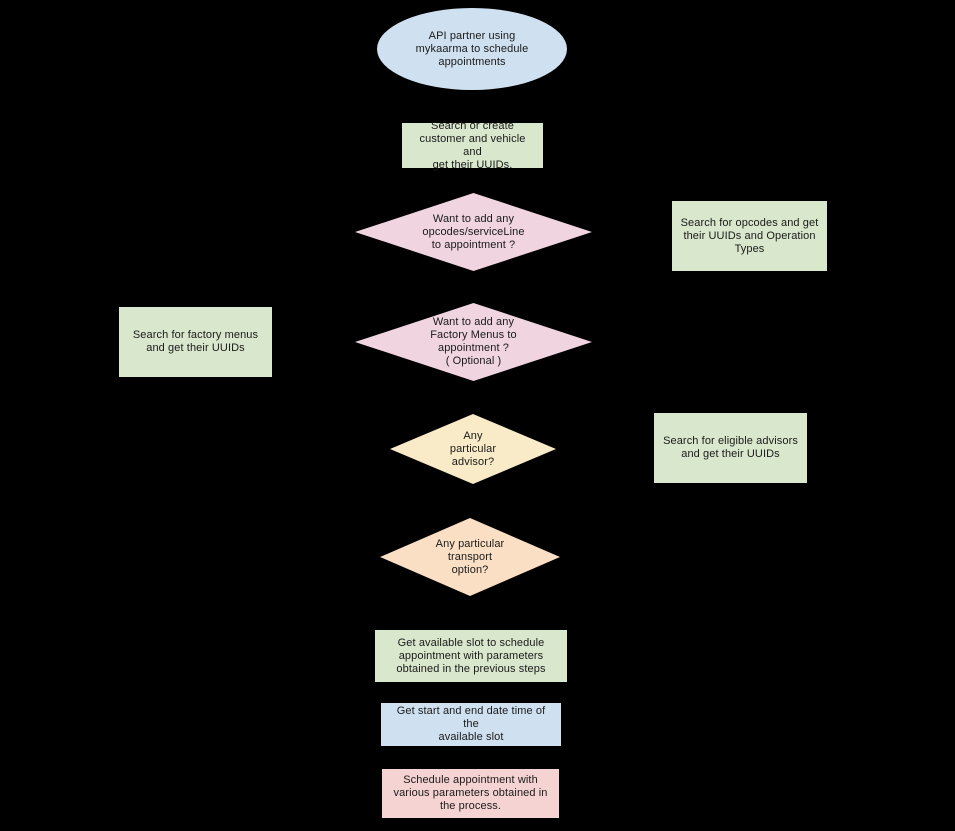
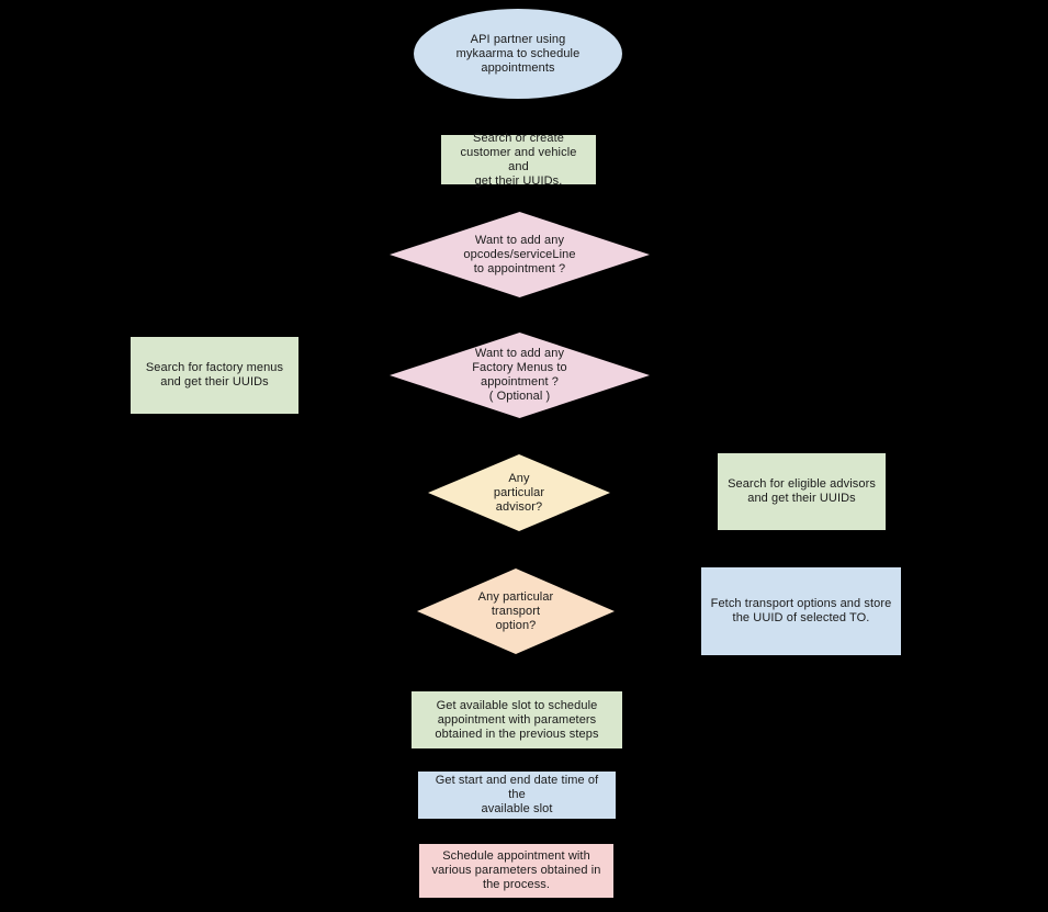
  API partner using
  mykaarma to schedule
  appointments
  Search or create
  customer and vehicle and
  get their UUIDs.
  Want to add any
  opcodes/serviceLine
  to appointment ?
- Search for opcodes and get
- their UUIDs and Operation
- Types
  Want to add any
  Factory Menus to
  appointment ?
  ( Optional )
  Search for factory menus
  and get their UUIDs
  Any
  particular
  advisor?
  Search for eligible advisors
  and get their UUIDs
  Any particular
  transport
  option?
+ Fetch transport options and store
+ the UUID of selected TO.
  Get available slot to schedule
  appointment with parameters
  obtained in the previous steps
  Get start and end date time of the
  available slot
  Schedule appointment with
  various parameters obtained in
  the process.
